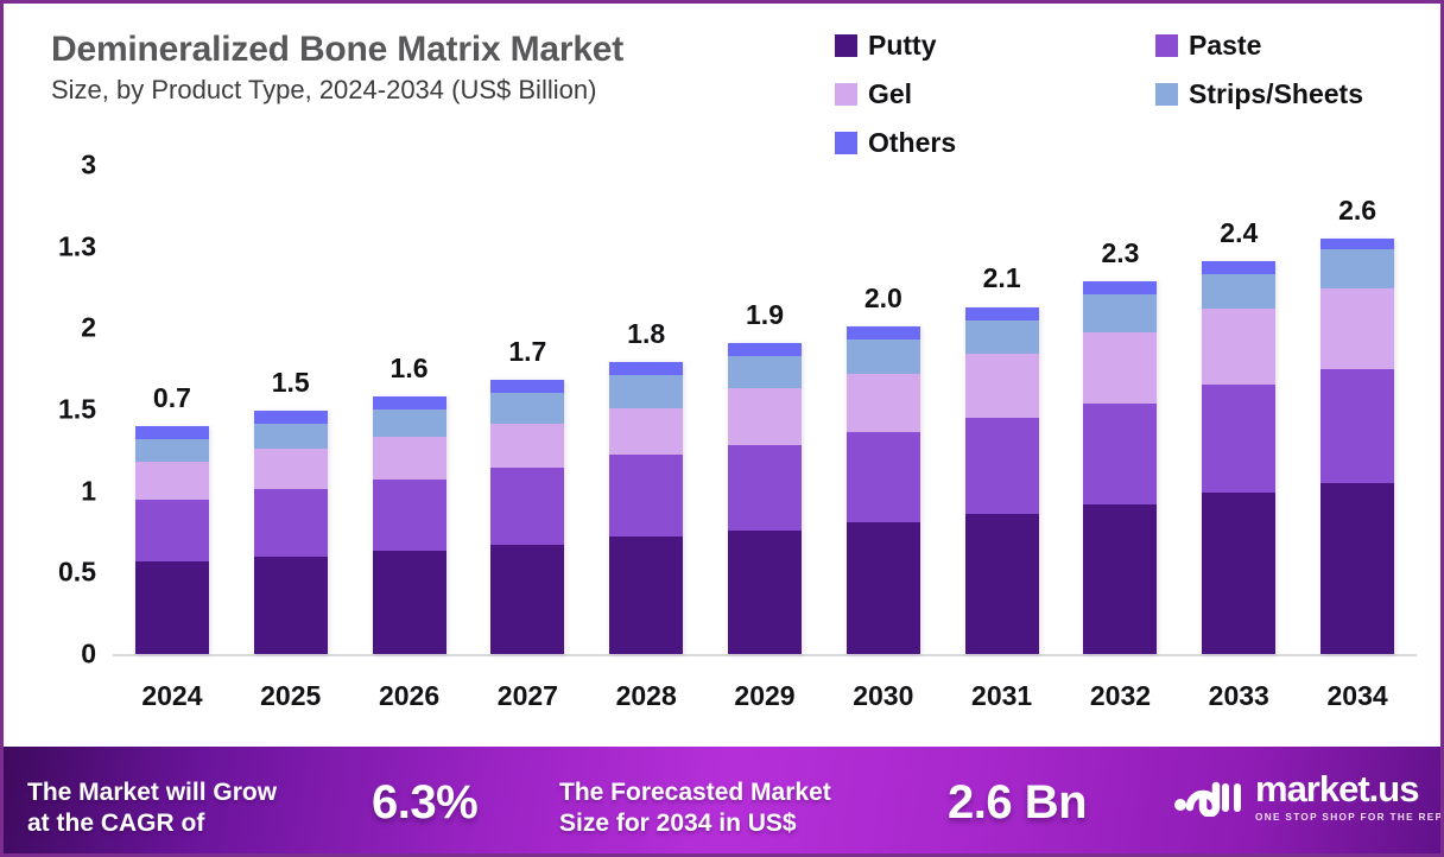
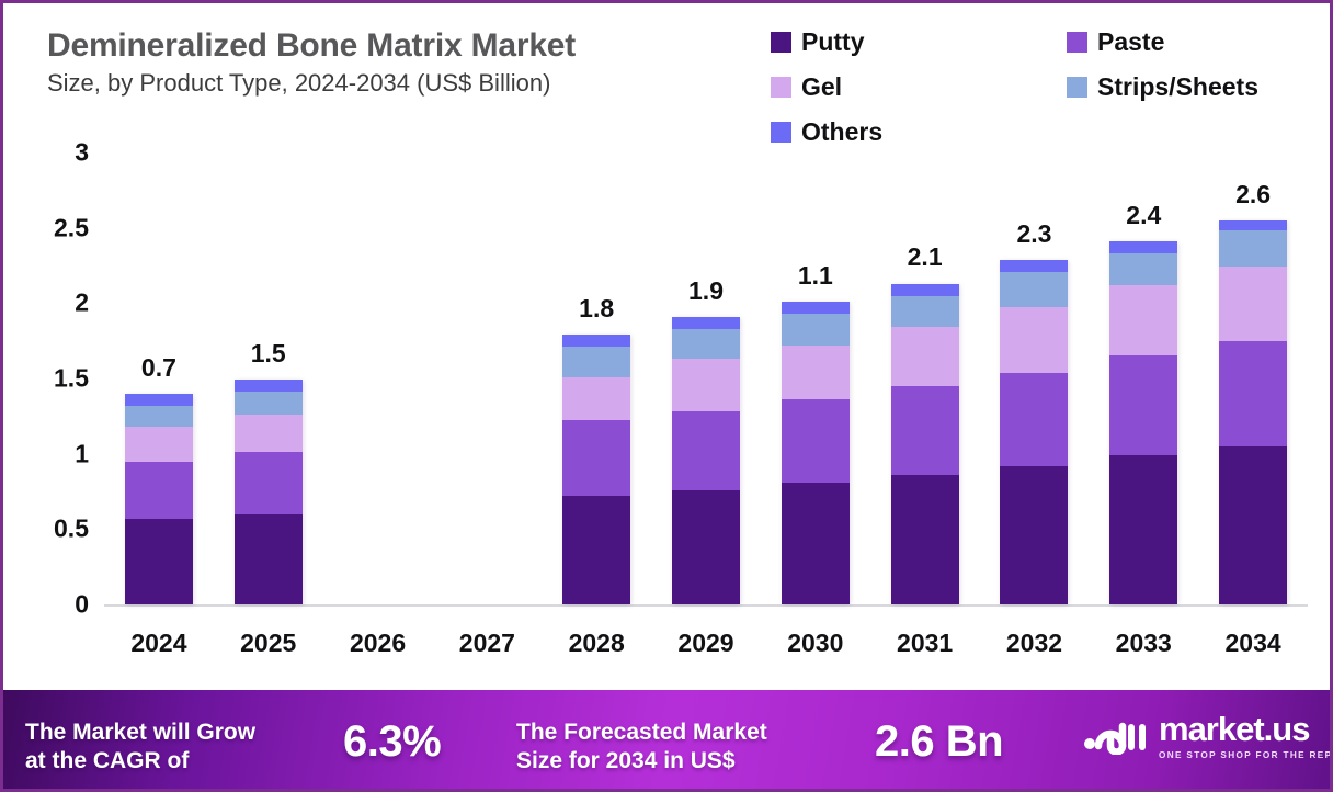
  Demineralized Bone Matrix Market
  Size, by Product Type, 2024-2034 (US$ Billion)
  Putty
  Paste
  Gel
  Strips/Sheets
  Others
  0
  0.5
  1
  1.5
  2
- 1.3
+ 2.5
  3
  0.7
  2024
  1.5
  2025
- 1.6
  2026
- 1.7
  2027
  1.8
  2028
  1.9
  2029
- 2.0
+ 1.1
  2030
  2.1
  2031
  2.3
  2032
  2.4
  2033
  2.6
  2034
  The Market will Grow
  at the CAGR of
  6.3%
  The Forecasted Market
  Size for 2034 in US$
  2.6 Bn
  market.us
  ONE STOP SHOP FOR THE REP
